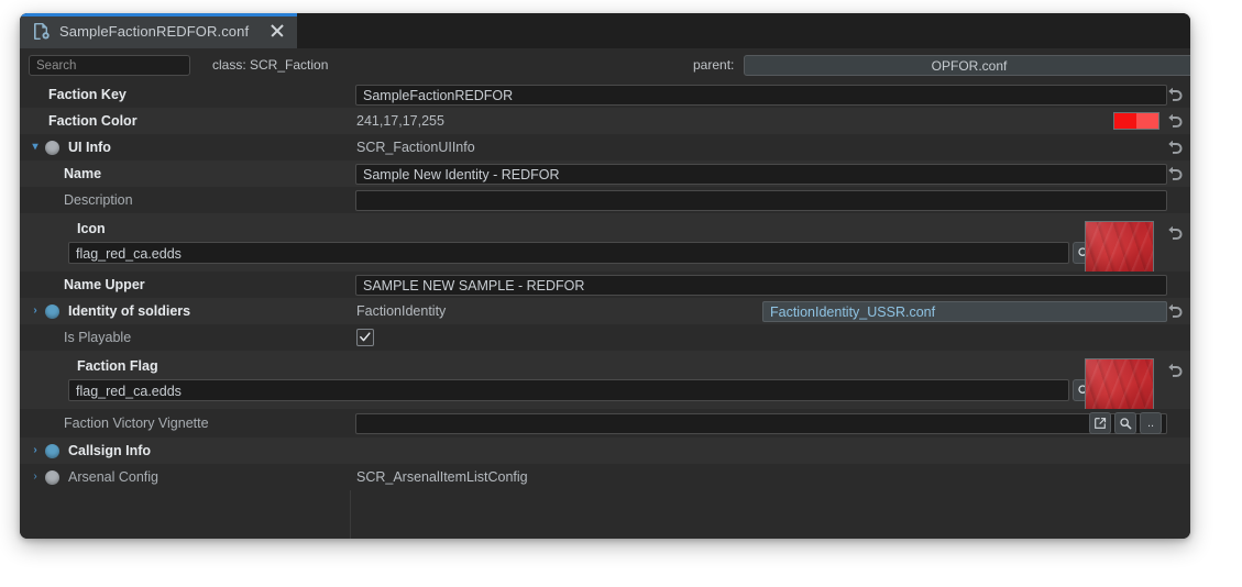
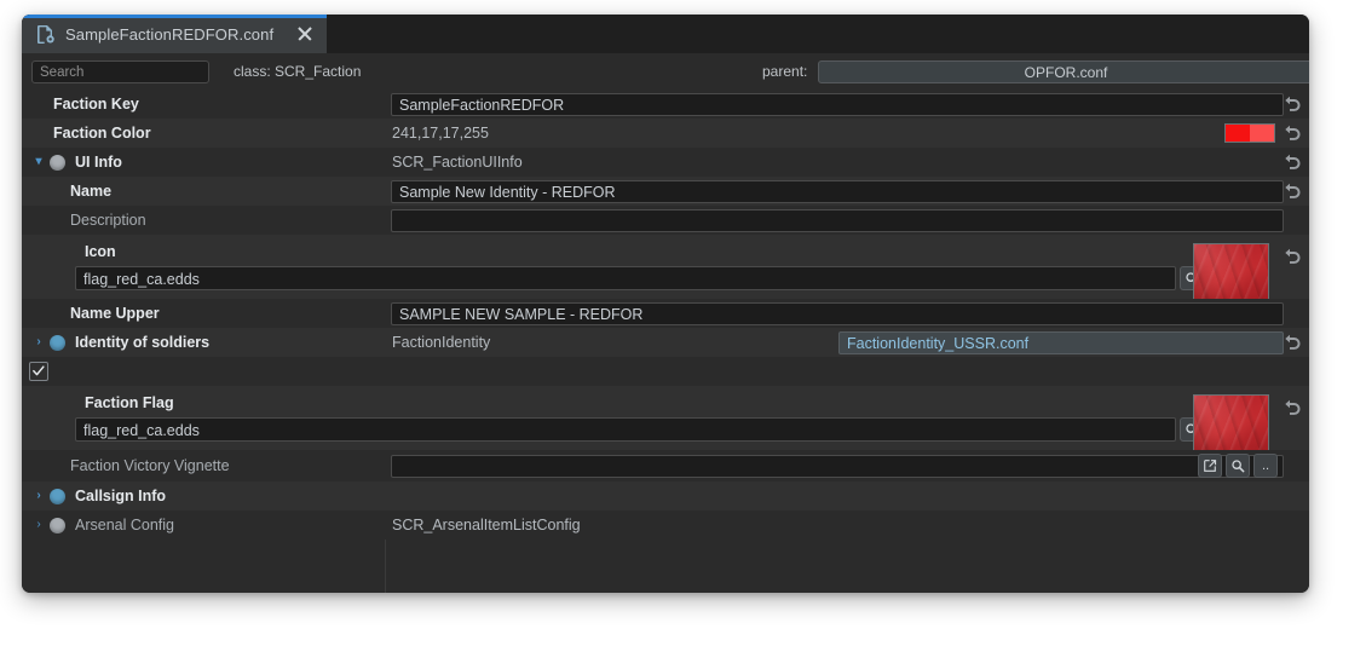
  SampleFactionREDFOR.conf
  Search
  class: SCR_Faction
  parent:
  OPFOR.conf
  Faction Key
  SampleFactionREDFOR
  Faction Color
  241,17,17,255
  ▾
  UI Info
  SCR_FactionUIInfo
  Name
  Sample New Identity - REDFOR
  Description
  Icon
  flag_red_ca.edds
  Name Upper
  SAMPLE NEW SAMPLE - REDFOR
  ›
  Identity of soldiers
  FactionIdentity
  FactionIdentity_USSR.conf
- Is Playable
  Faction Flag
  flag_red_ca.edds
  Faction Victory Vignette
  ..
  ›
  Callsign Info
  ›
  Arsenal Config
  SCR_ArsenalItemListConfig
